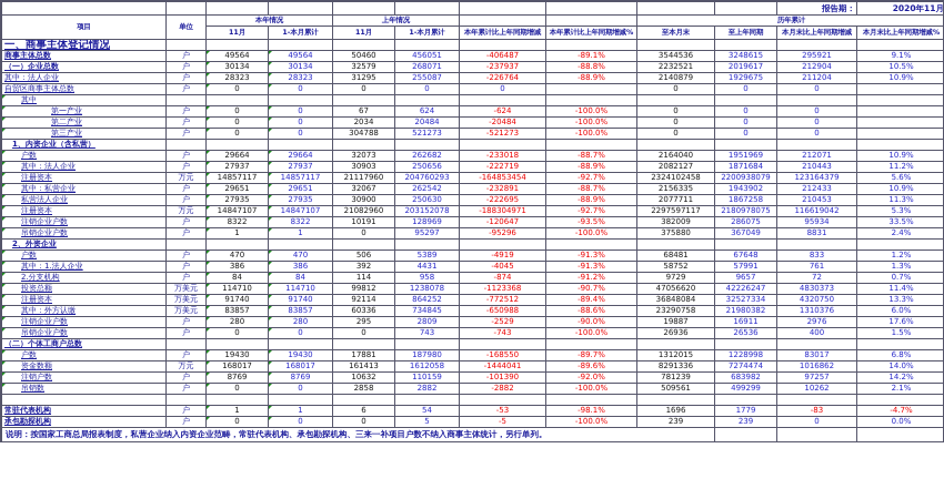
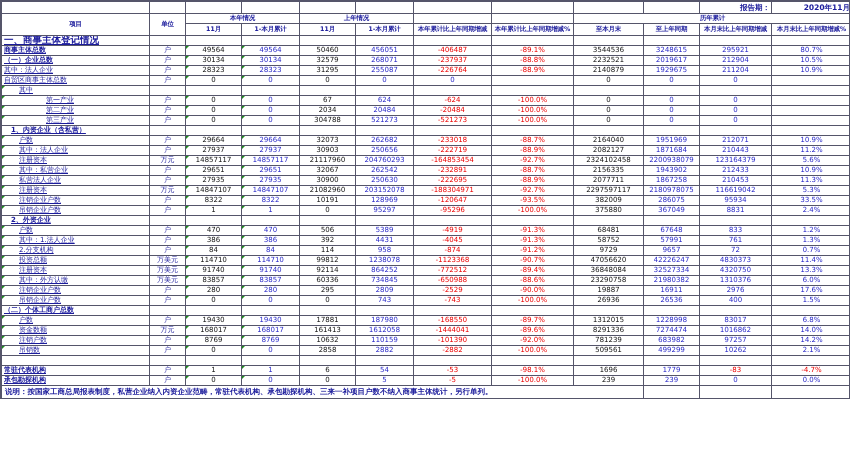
  										报告期：	2020年11月
  一、商事主体登记情况
- 商事主体总数	户	49564	49564	50460	456051	-406487	-89.1%	3544536	3248615	295921	9.1%
+ 商事主体总数	户	49564	49564	50460	456051	-406487	-89.1%	3544536	3248615	295921	80.7%
  （一）企业总数	户	30134	30134	32579	268071	-237937	-88.8%	2232521	2019617	212904	10.5%
  其中：法人企业	户	28323	28323	31295	255087	-226764	-88.9%	2140879	1929675	211204	10.9%
  自贸区商事主体总数	户	0	0	0	0	0		0	0	0
  其中
  第一产业	户	0	0	67	624	-624	-100.0%	0	0	0
  第二产业	户	0	0	2034	20484	-20484	-100.0%	0	0	0
  第三产业	户	0	0	304788	521273	-521273	-100.0%	0	0	0
  1、内资企业（含私营）
  户数	户	29664	29664	32073	262682	-233018	-88.7%	2164040	1951969	212071	10.9%
  其中：法人企业	户	27937	27937	30903	250656	-222719	-88.9%	2082127	1871684	210443	11.2%
  注册资本	万元	14857117	14857117	21117960	204760293	-164853454	-92.7%	2324102458	2200938079	123164379	5.6%
  其中：私营企业	户	29651	29651	32067	262542	-232891	-88.7%	2156335	1943902	212433	10.9%
  私营法人企业	户	27935	27935	30900	250630	-222695	-88.9%	2077711	1867258	210453	11.3%
  注册资本	万元	14847107	14847107	21082960	203152078	-188304971	-92.7%	2297597117	2180978075	116619042	5.3%
  注销企业户数	户	8322	8322	10191	128969	-120647	-93.5%	382009	286075	95934	33.5%
  吊销企业户数	户	1	1	0	95297	-95296	-100.0%	375880	367049	8831	2.4%
  2、外资企业
  户数	户	470	470	506	5389	-4919	-91.3%	68481	67648	833	1.2%
  其中：1.法人企业	户	386	386	392	4431	-4045	-91.3%	58752	57991	761	1.3%
  2.分支机构	户	84	84	114	958	-874	-91.2%	9729	9657	72	0.7%
  投资总额	万美元	114710	114710	99812	1238078	-1123368	-90.7%	47056620	42226247	4830373	11.4%
  注册资本	万美元	91740	91740	92114	864252	-772512	-89.4%	36848084	32527334	4320750	13.3%
  其中：外方认缴	万美元	83857	83857	60336	734845	-650988	-88.6%	23290758	21980382	1310376	6.0%
  注销企业户数	户	280	280	295	2809	-2529	-90.0%	19887	16911	2976	17.6%
  吊销企业户数	户	0	0	0	743	-743	-100.0%	26936	26536	400	1.5%
  （二）个体工商户总数
  户数	户	19430	19430	17881	187980	-168550	-89.7%	1312015	1228998	83017	6.8%
  资金数额	万元	168017	168017	161413	1612058	-1444041	-89.6%	8291336	7274474	1016862	14.0%
  注销户数	户	8769	8769	10632	110159	-101390	-92.0%	781239	683982	97257	14.2%
  吊销数	户	0	0	2858	2882	-2882	-100.0%	509561	499299	10262	2.1%
  常驻代表机构	户	1	1	6	54	-53	-98.1%	1696	1779	-83	-4.7%
  承包勘探机构	户	0	0	0	5	-5	-100.0%	239	239	0	0.0%
  说明：按国家工商总局报表制度，私营企业纳入内资企业范畴，常驻代表机构、承包勘探机构、三来一补项目户数不纳入商事主体统计，另行单列。
